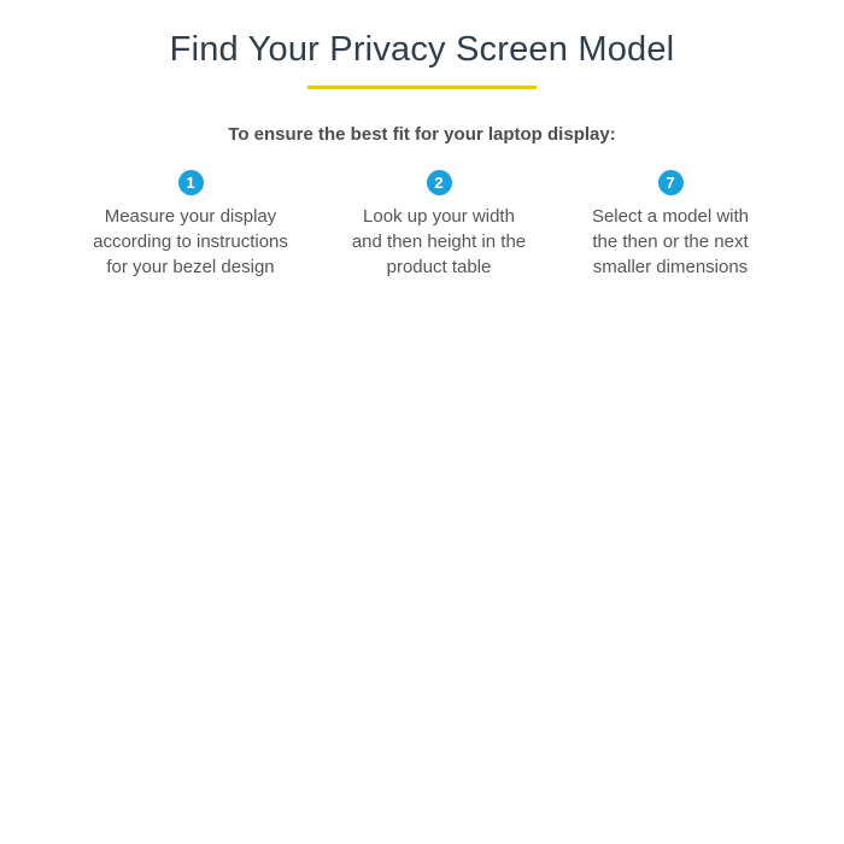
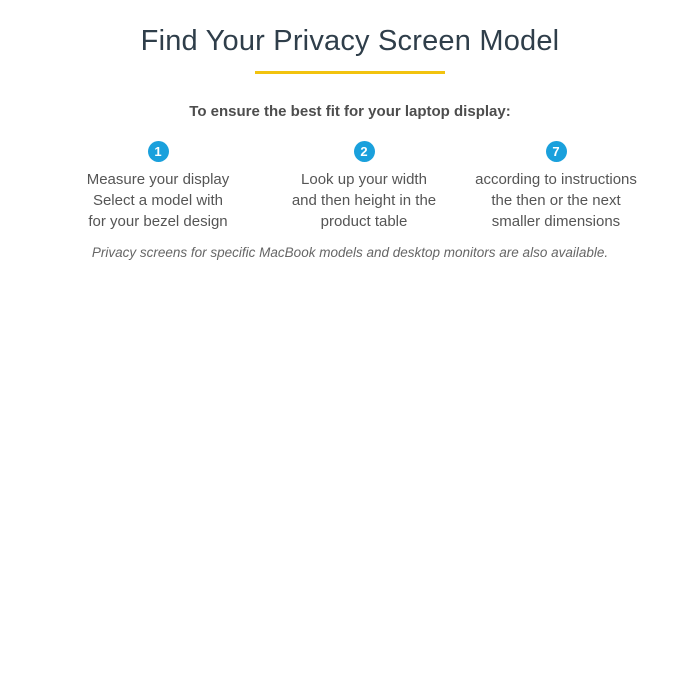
  Find Your Privacy Screen Model
  To ensure the best fit for your laptop display:
  1
  Measure your display
- according to instructions
+ Select a model with
  for your bezel design
  2
  Look up your width
  and then height in the
  product table
  7
- Select a model with
+ according to instructions
  the then or the next
  smaller dimensions
+ Privacy screens for specific MacBook models and desktop monitors are also available.
